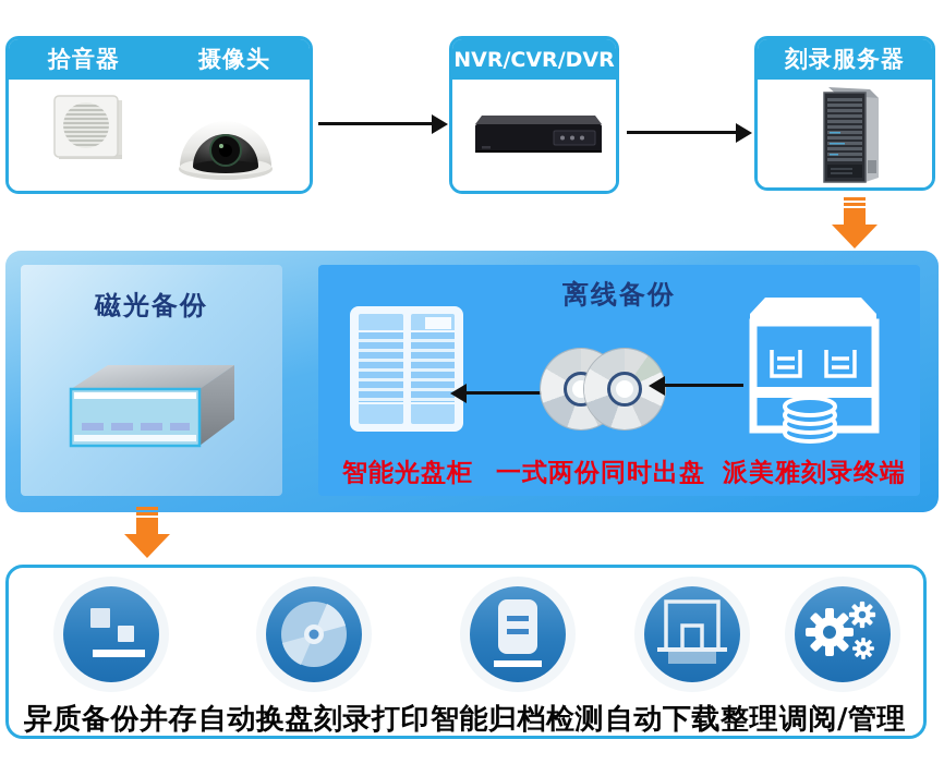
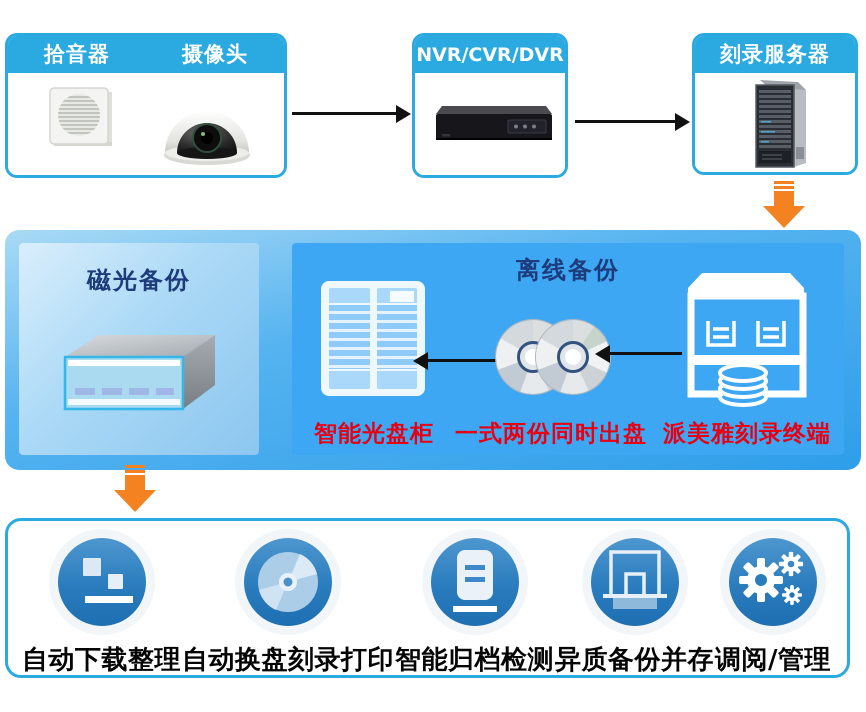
  拾音器
  摄像头
  NVR/CVR/DVR
  刻录服务器
  磁光备份
  离线备份
  智能光盘柜
  一式两份同时出盘
  派美雅刻录终端
- 异质备份并存
+ 自动下载整理
  自动换盘刻录打印
  智能归档检测
- 自动下载整理
+ 异质备份并存
  调阅/管理
